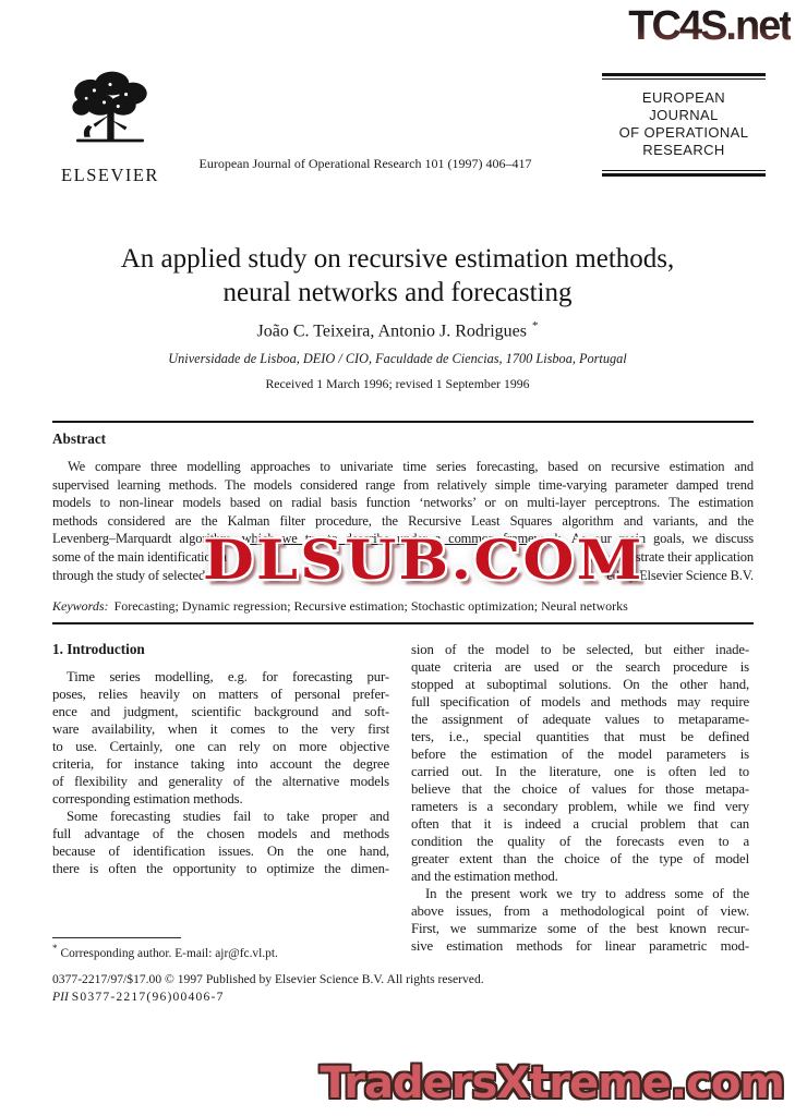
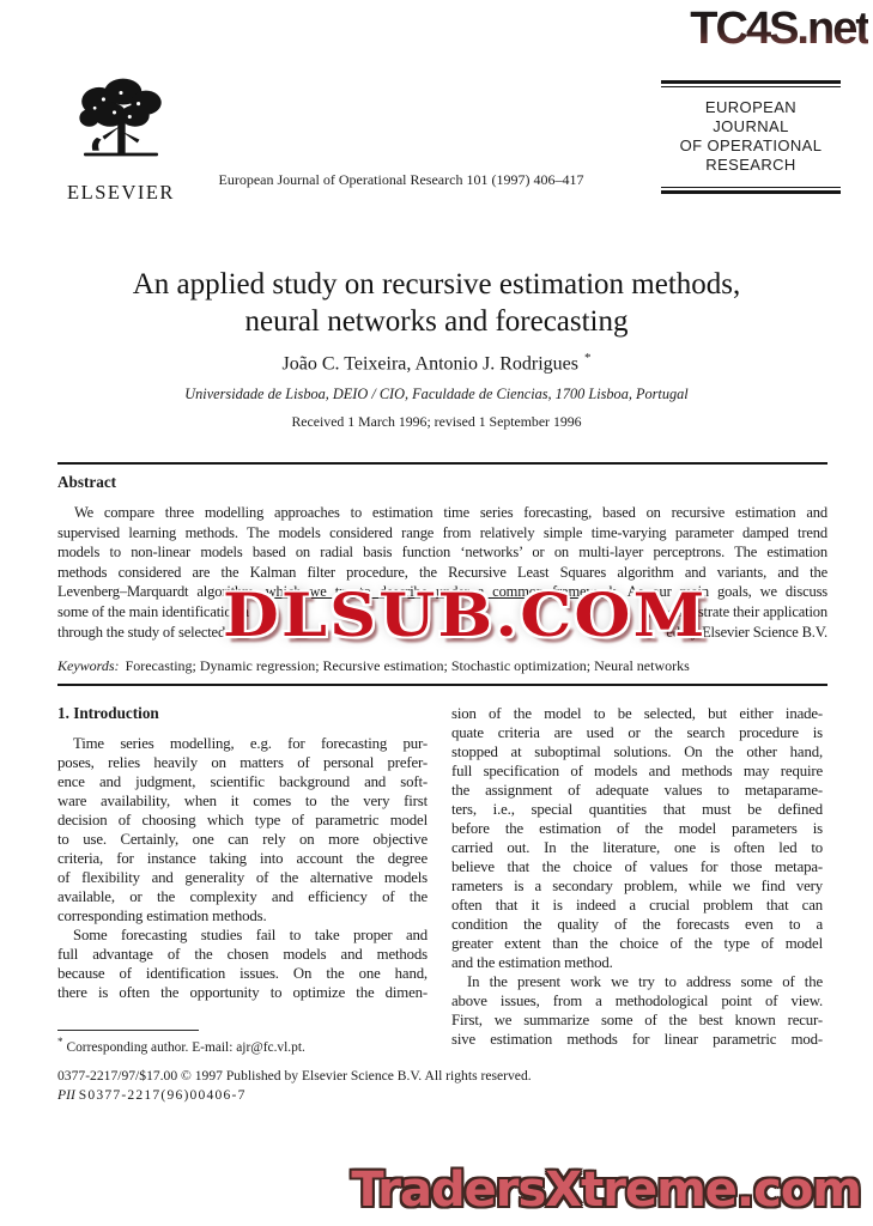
  TC4S.net
  ELSEVIER
  European Journal of Operational Research 101 (1997) 406–417
  EUROPEAN
  JOURNAL
  OF OPERATIONAL
  RESEARCH
  An applied study on recursive estimation methods,
  neural networks and forecasting
  João C. Teixeira, Antonio J. Rodrigues *
  Universidade de Lisboa, DEIO / CIO, Faculdade de Ciencias, 1700 Lisboa, Portugal
  Received 1 March 1996; revised 1 September 1996
  Abstract
- We compare three modelling approaches to univariate time series forecasting, based on recursive estimation and
+ We compare three modelling approaches to estimation time series forecasting, based on recursive estimation and
  supervised learning methods. The models considered range from relatively simple time-varying parameter damped trend
  models to non-linear models based on radial basis function ‘networks’ or on multi-layer perceptrons. The estimation
  methods considered are the Kalman filter procedure, the Recursive Least Squares algorithm and variants, and the
  Levenberg–Marquardt algorithm, which we try to describe under a common framework. As our main goals, we discuss
  some of the main identification a
  s, and illustrate their application
  through the study of selected data f
  ed by Elsevier Science B.V.
  DLSUB.COM
  Keywords: Forecasting; Dynamic regression; Recursive estimation; Stochastic optimization; Neural networks
  1. Introduction
  Time series modelling, e.g. for forecasting pur-
  poses, relies heavily on matters of personal prefer-
  ence and judgment, scientific background and soft-
  ware availability, when it comes to the very first
+ decision of choosing which type of parametric model
  to use. Certainly, one can rely on more objective
  criteria, for instance taking into account the degree
  of flexibility and generality of the alternative models
+ available, or the complexity and efficiency of the
  corresponding estimation methods.
  Some forecasting studies fail to take proper and
  full advantage of the chosen models and methods
  because of identification issues. On the one hand,
  there is often the opportunity to optimize the dimen-
  sion of the model to be selected, but either inade-
  quate criteria are used or the search procedure is
  stopped at suboptimal solutions. On the other hand,
  full specification of models and methods may require
  the assignment of adequate values to metaparame-
  ters, i.e., special quantities that must be defined
  before the estimation of the model parameters is
  carried out. In the literature, one is often led to
  believe that the choice of values for those metapa-
  rameters is a secondary problem, while we find very
  often that it is indeed a crucial problem that can
  condition the quality of the forecasts even to a
  greater extent than the choice of the type of model
  and the estimation method.
  In the present work we try to address some of the
  above issues, from a methodological point of view.
  First, we summarize some of the best known recur-
  sive estimation methods for linear parametric mod-
  * Corresponding author. E-mail: ajr@fc.vl.pt.
  0377-2217/97/$17.00 © 1997 Published by Elsevier Science B.V. All rights reserved.
  PII S0377-2217(96)00406-7
  TradersXtreme.com
